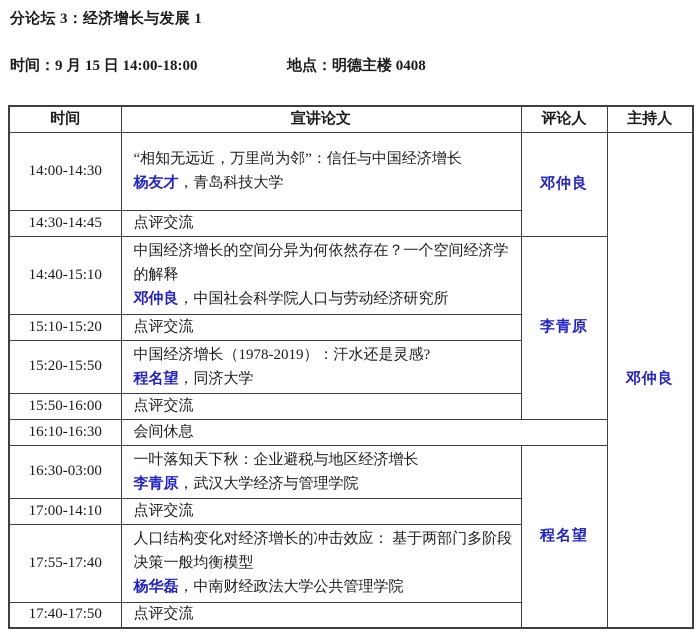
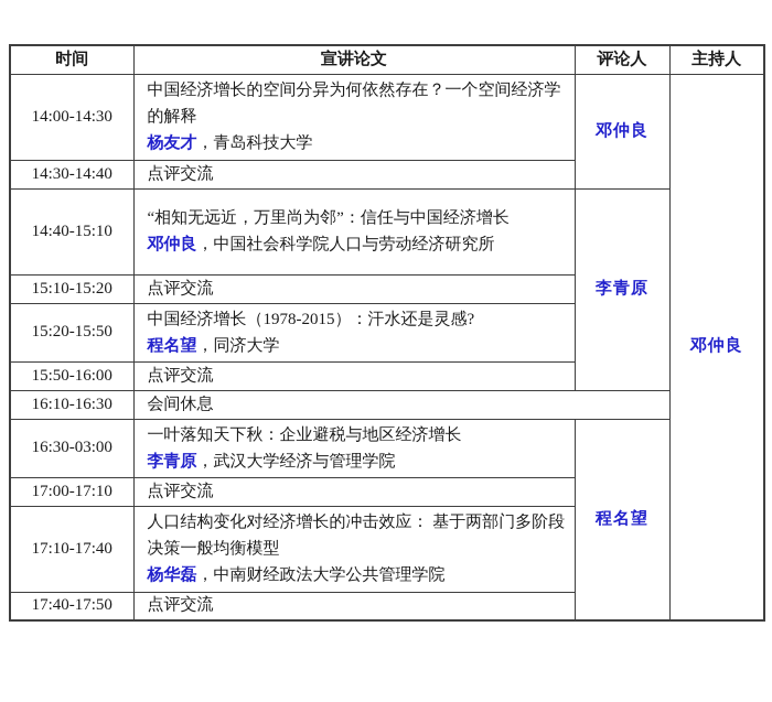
- 分论坛 3：经济增长与发展 1
- 时间：9 月 15 日 14:00-18:00 地点：明德主楼 0408
  时间	宣讲论文	评论人	主持人
- 14:00-14:30	“相知无远近，万里尚为邻”：信任与中国经济增长 杨友才，青岛科技大学	邓仲良	邓仲良
+ 14:00-14:30	中国经济增长的空间分异为何依然存在？一个空间经济学的解释 杨友才，青岛科技大学	邓仲良	邓仲良
- 14:30-14:45	点评交流
+ 14:30-14:40	点评交流
- 14:40-15:10	中国经济增长的空间分异为何依然存在？一个空间经济学的解释 邓仲良，中国社会科学院人口与劳动经济研究所	李青原
+ 14:40-15:10	“相知无远近，万里尚为邻”：信任与中国经济增长 邓仲良，中国社会科学院人口与劳动经济研究所	李青原
  15:10-15:20	点评交流
- 15:20-15:50	中国经济增长（1978-2019）：汗水还是灵感? 程名望，同济大学
+ 15:20-15:50	中国经济增长（1978-2015）：汗水还是灵感? 程名望，同济大学
  15:50-16:00	点评交流
  16:10-16:30	会间休息
  16:30-03:00	一叶落知天下秋：企业避税与地区经济增长 李青原，武汉大学经济与管理学院	程名望
- 17:00-14:10	点评交流
+ 17:00-17:10	点评交流
- 17:55-17:40	人口结构变化对经济增长的冲击效应： 基于两部门多阶段决策一般均衡模型 杨华磊，中南财经政法大学公共管理学院
+ 17:10-17:40	人口结构变化对经济增长的冲击效应： 基于两部门多阶段决策一般均衡模型 杨华磊，中南财经政法大学公共管理学院
  17:40-17:50	点评交流
